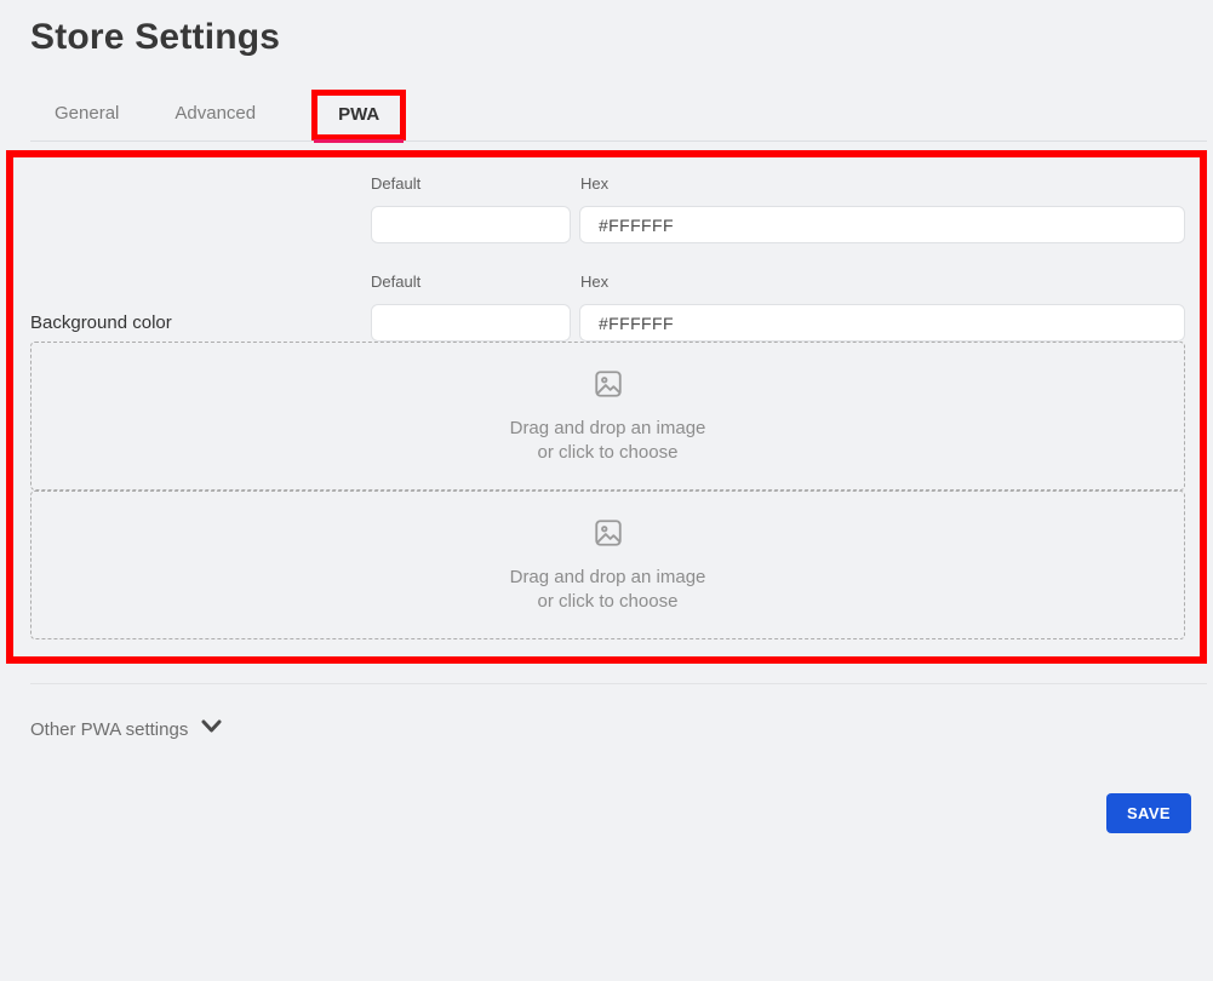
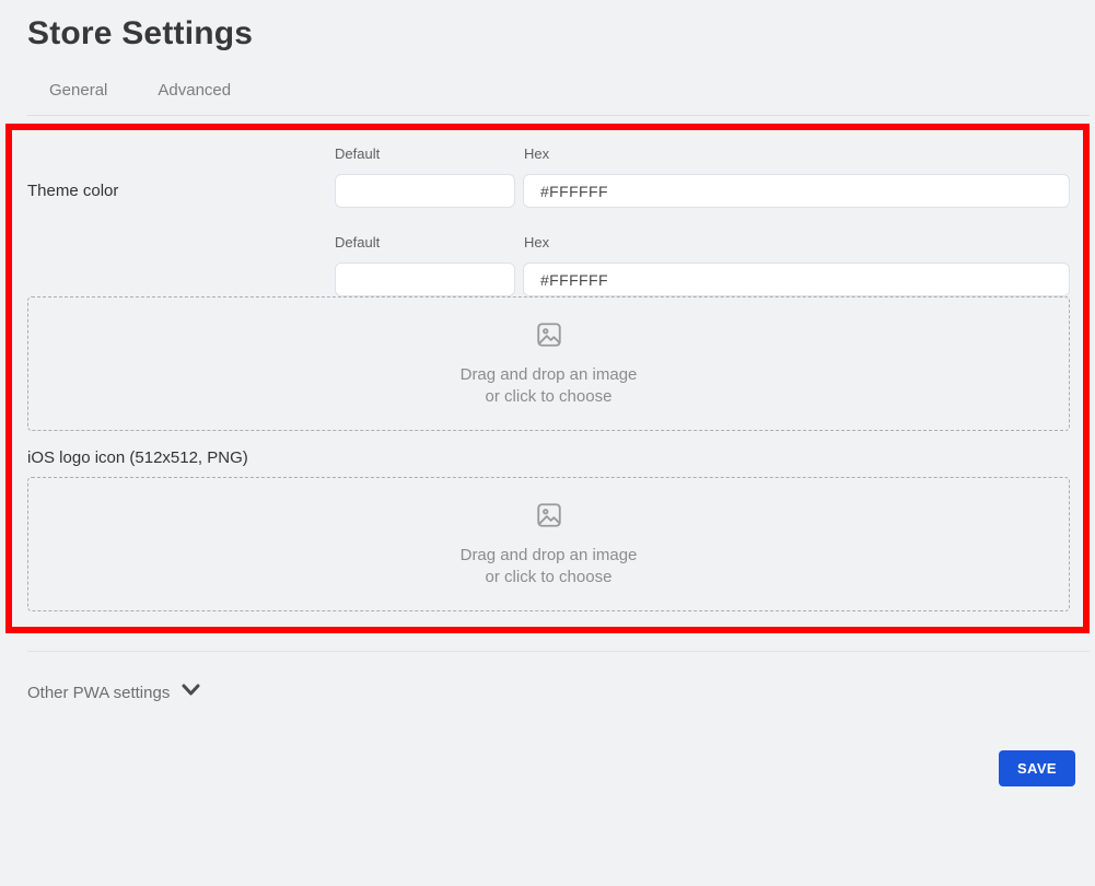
  Store Settings
  General
  Advanced
- PWA
  Default
  Hex
+ Theme color
  #FFFFFF
  Default
  Hex
- Background color
  #FFFFFF
  Drag and drop an image
  or click to choose
+ iOS logo icon (512x512, PNG)
  Drag and drop an image
  or click to choose
  Other PWA settings
  SAVE
